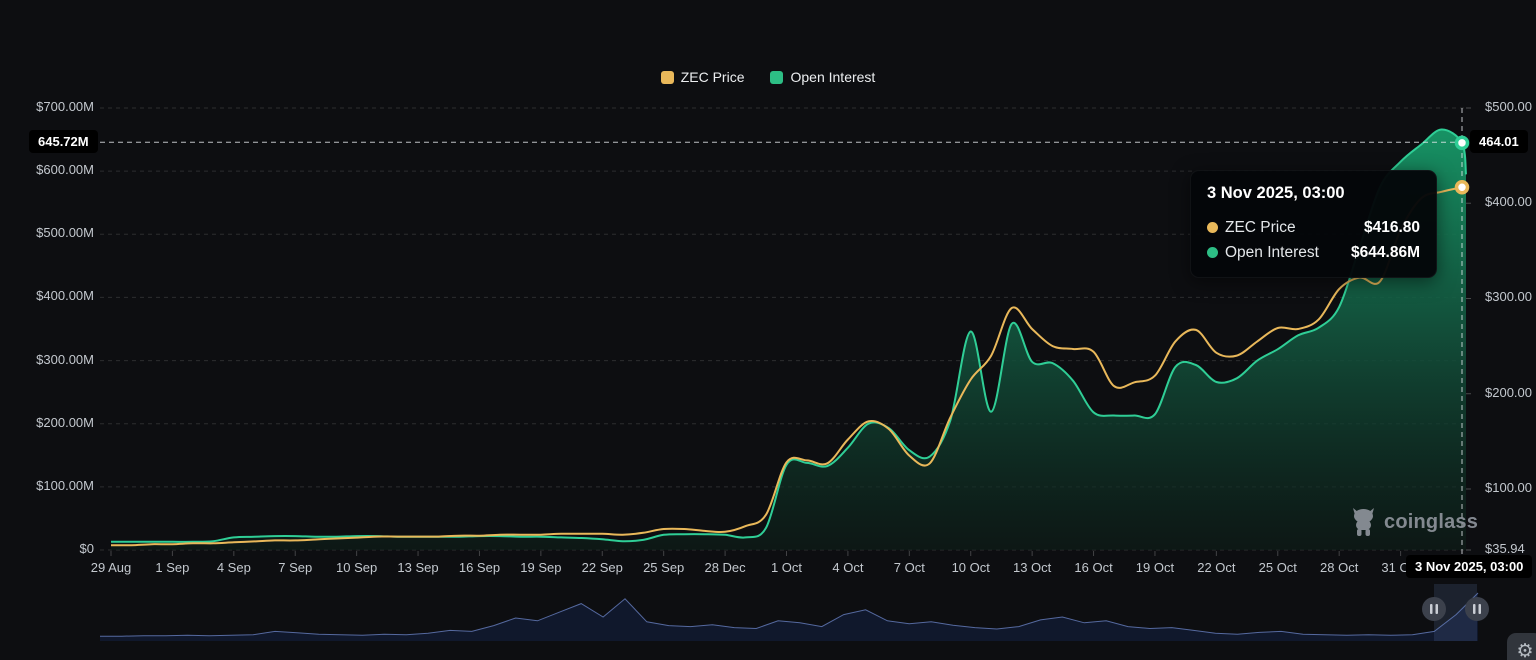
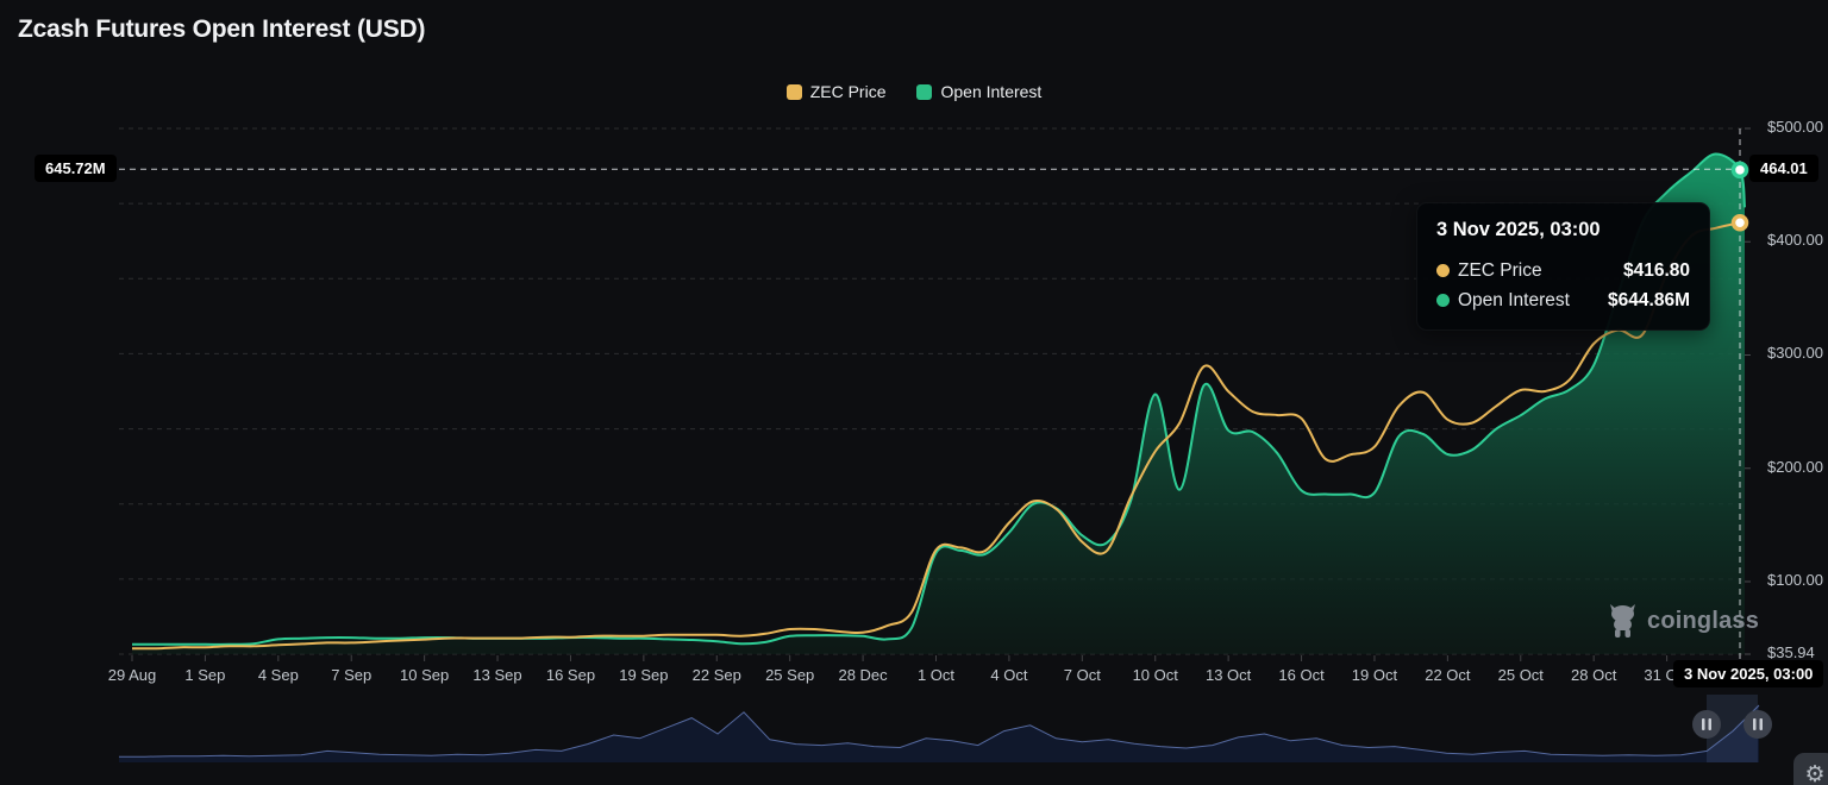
+ Zcash Futures Open Interest (USD)
  ZEC Price
  Open Interest
- $700.00M
- $600.00M
- $500.00M
- $400.00M
- $300.00M
- $200.00M
- $100.00M
- $0
  $500.00
  $400.00
  $300.00
  $200.00
  $100.00
  $35.94
  29 Aug
  1 Sep
  4 Sep
  7 Sep
  10 Sep
  13 Sep
  16 Sep
  19 Sep
  22 Sep
  25 Sep
  28 Dec
  1 Oct
  4 Oct
  7 Oct
  10 Oct
  13 Oct
  16 Oct
  19 Oct
  22 Oct
  25 Oct
  28 Oct
  coinglass
  3 Nov 2025, 03:00
  ZEC Price
  $416.80
  Open Interest
  $644.86M
  645.72M
  464.01
  3 Nov 2025, 03:00
  ⚙
